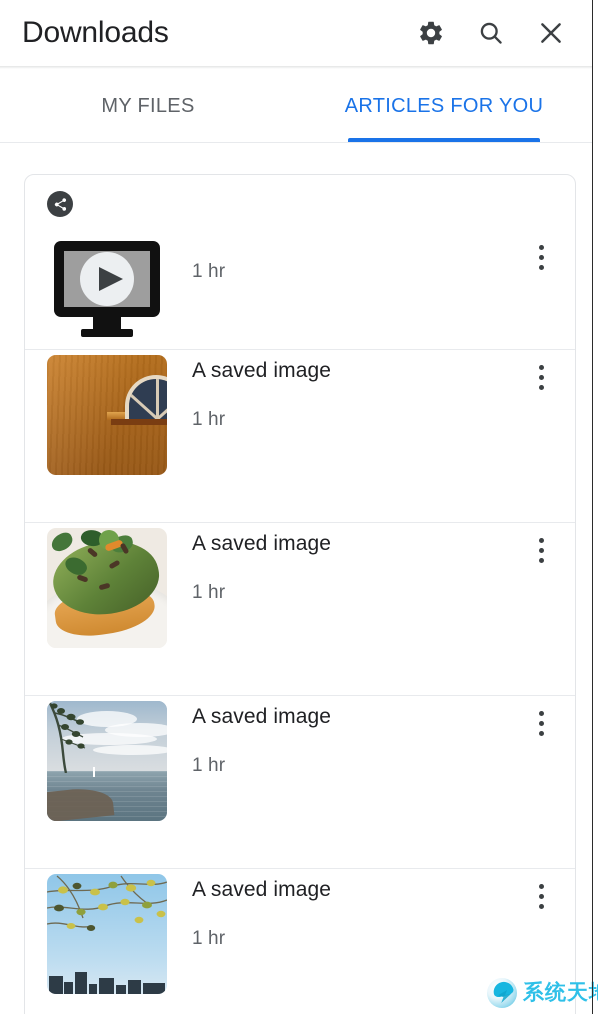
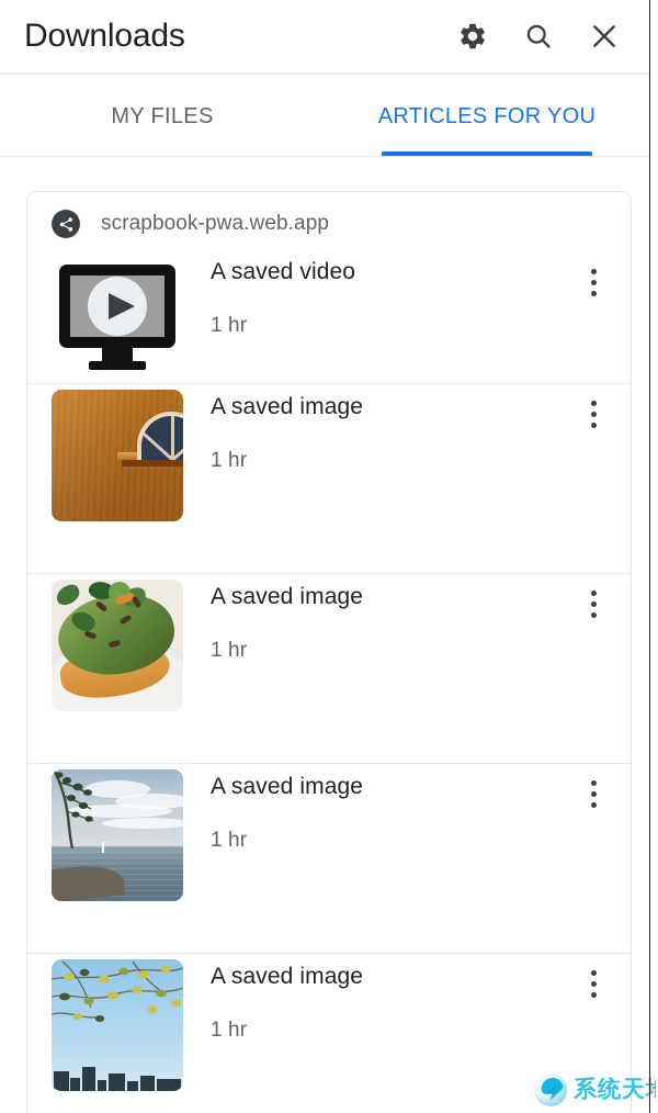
  Downloads
  MY FILES
  ARTICLES FOR YOU
+ scrapbook-pwa.web.app
+ A saved video
  1 hr
  A saved image
  1 hr
  A saved image
  1 hr
  A saved image
  1 hr
  A saved image
  1 hr
  系统天
